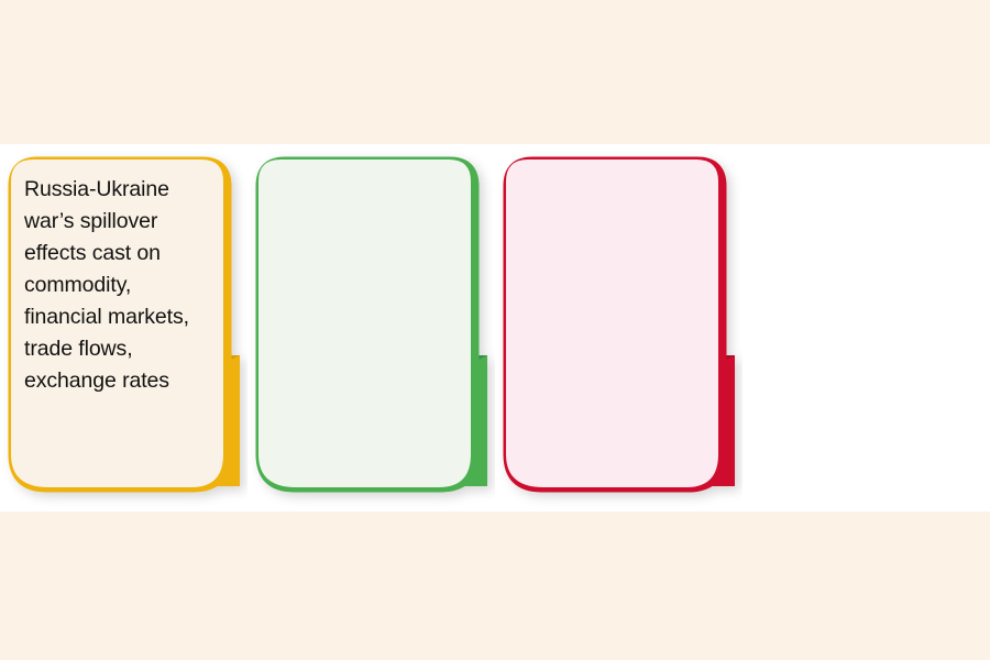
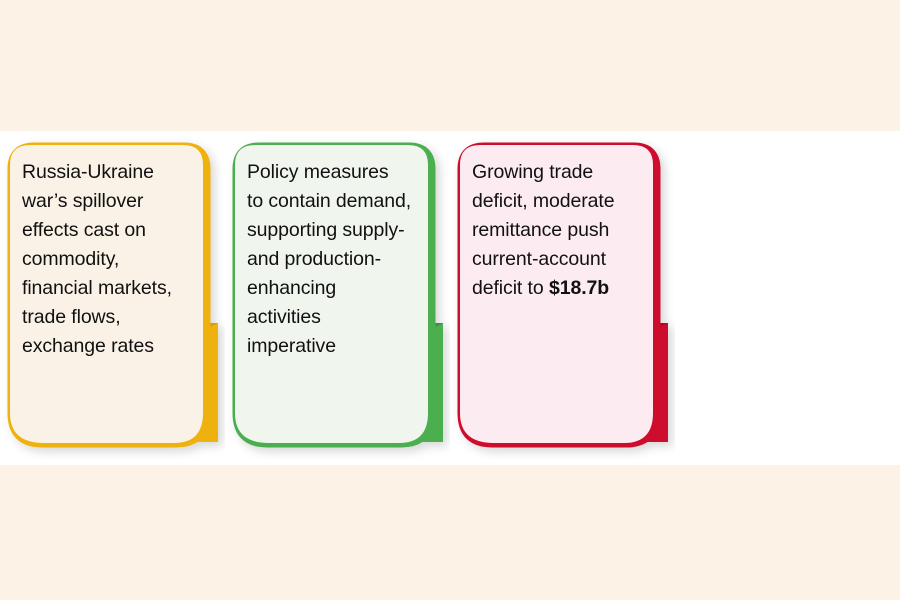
  Russia-Ukraine
  war’s spillover
  effects cast on
  commodity,
  financial markets,
  trade flows,
  exchange rates
+ Policy measures
+ to contain demand,
+ supporting supply-
+ and production-
+ enhancing
+ activities
+ imperative
+ Growing trade
+ deficit, moderate
+ remittance push
+ current-account
+ deficit to $18.7b
